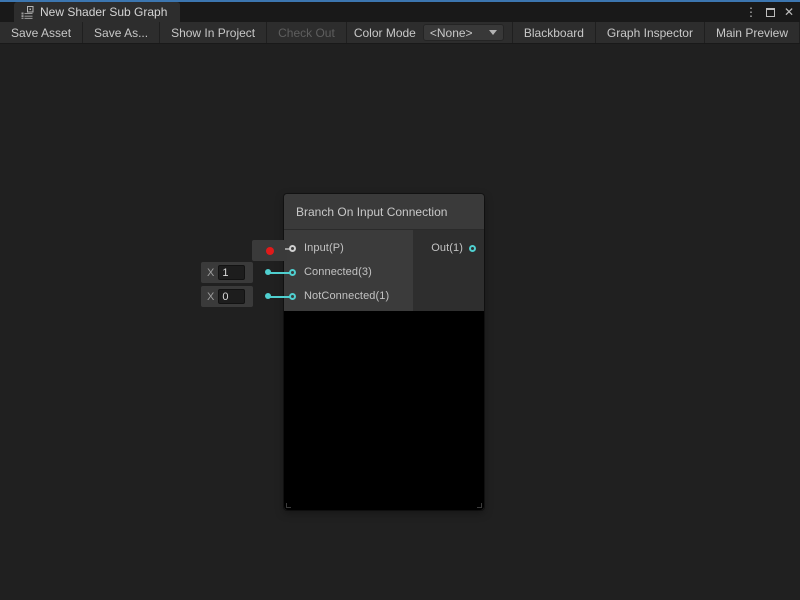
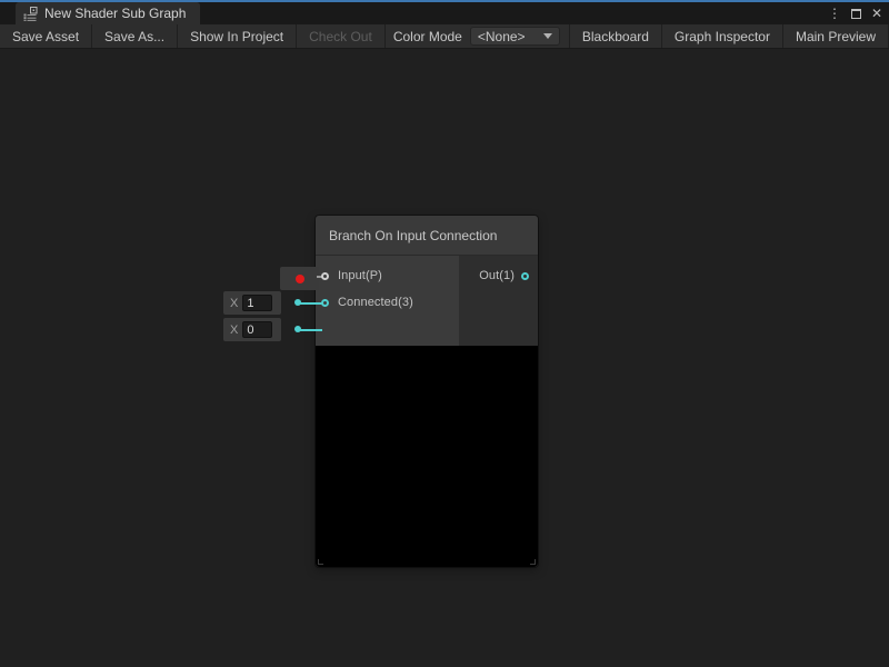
  New Shader Sub Graph
  ⋮
  ✕
  Save Asset
  Save As...
  Show In Project
  Check Out
  Color Mode
  <None>
  Blackboard
  Graph Inspector
  Main Preview
  Branch On Input Connection
  Input(P)
  Connected(3)
- NotConnected(1)
  Out(1)
  X
  1
  X
  0
